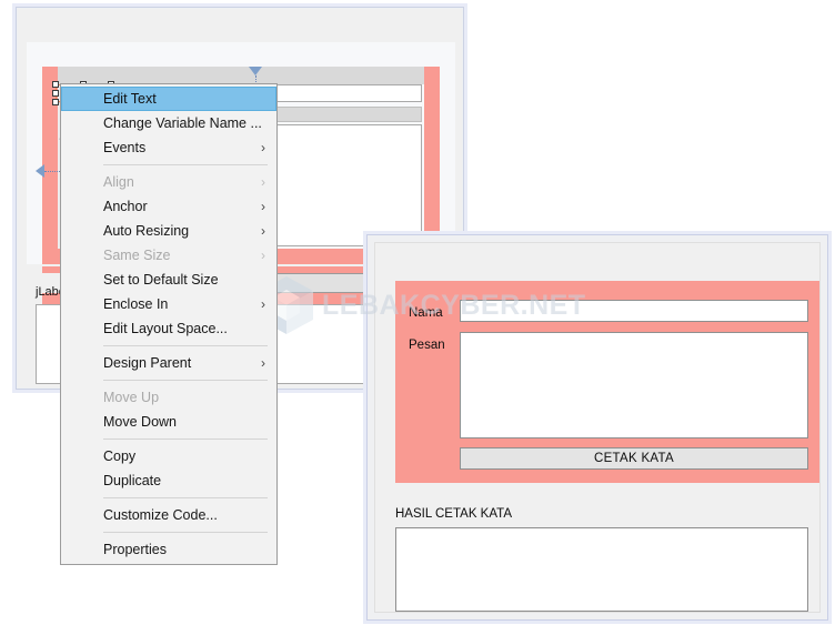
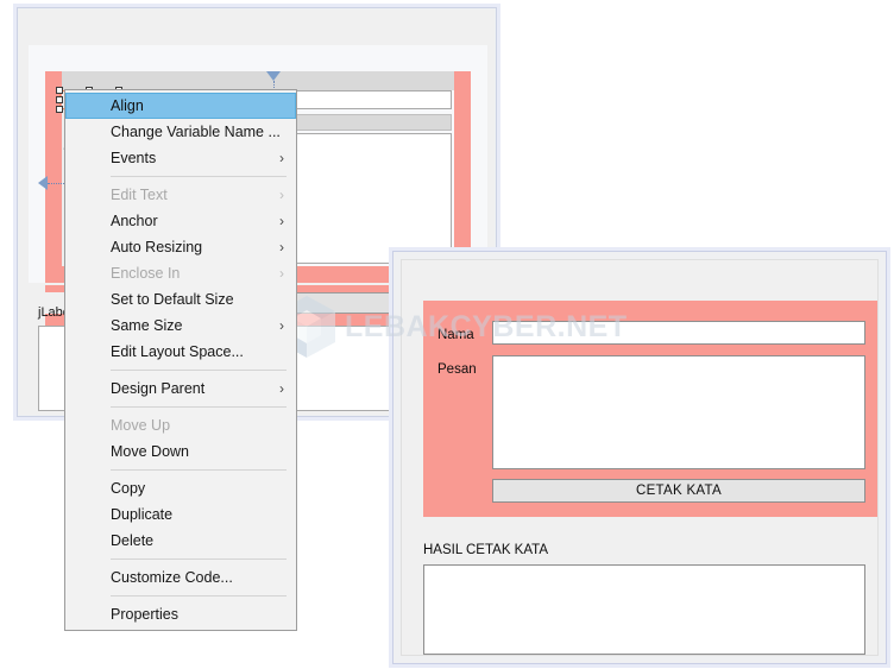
- Edit Text
+ Align
  Change Variable Name ...
  Events
  ›
- Align
+ Edit Text
  ›
  Anchor
  ›
  Auto Resizing
  ›
- Same Size
+ Enclose In
  ›
  Set to Default Size
- Enclose In
+ Same Size
  ›
  Edit Layout Space...
  Design Parent
  ›
  Move Up
  Move Down
  Copy
  Duplicate
+ Delete
  Customize Code...
  Properties
  Nama
  Pesan
  CETAK KATA
  HASIL CETAK KATA
  LEBAKCYBER.NET
